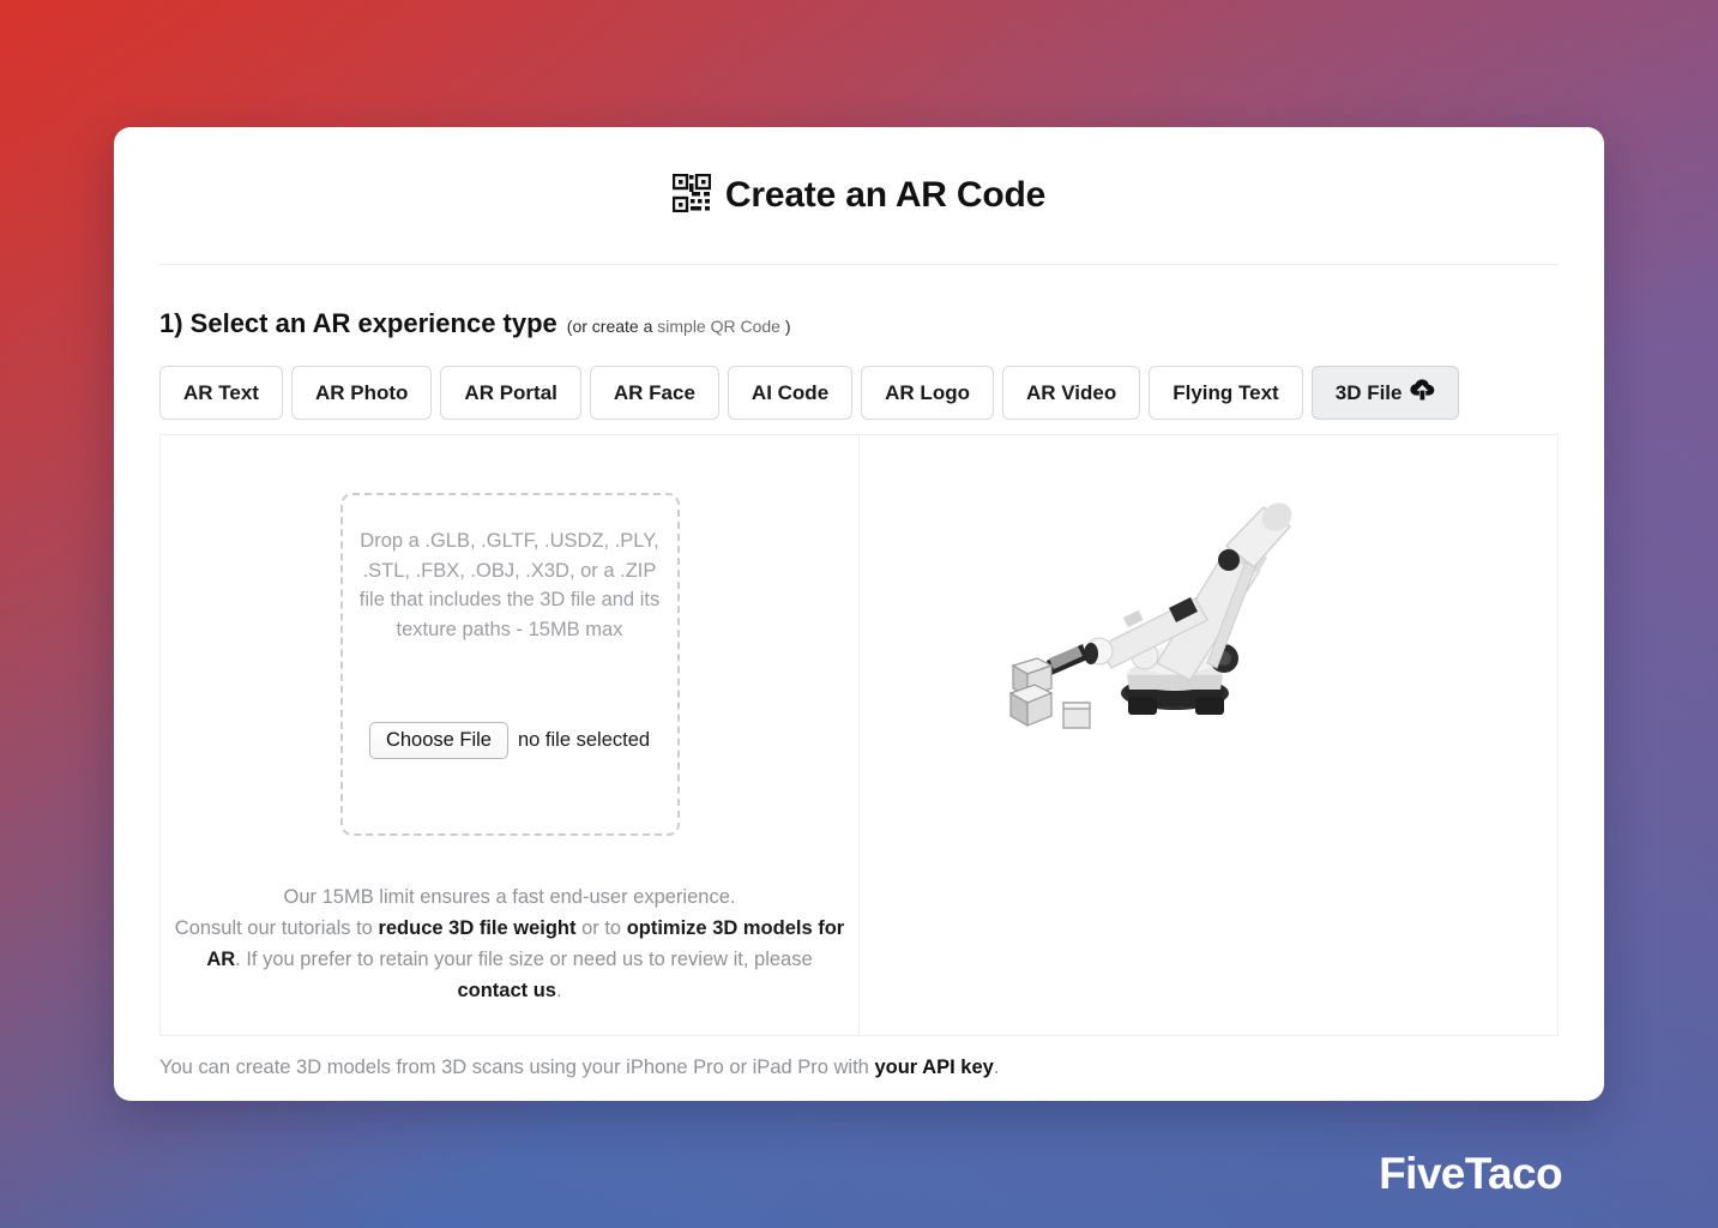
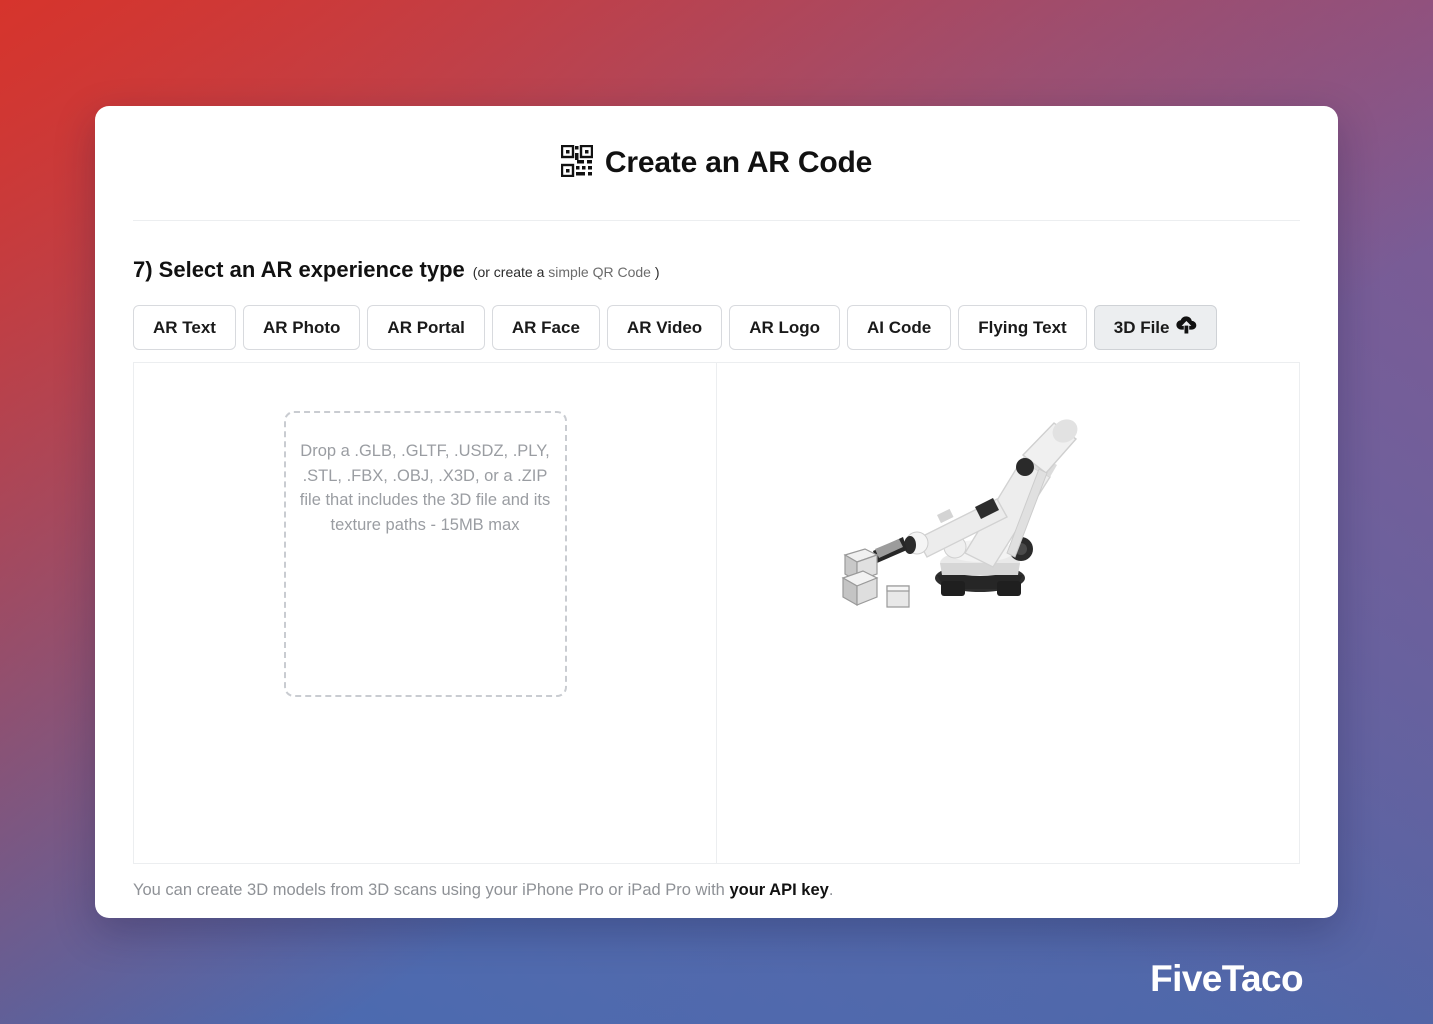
  Create an AR Code
- 1) Select an AR experience type
+ 7) Select an AR experience type
  (or create a simple QR Code )
  AR Text
  AR Photo
  AR Portal
  AR Face
- AI Code
+ AR Video
  AR Logo
- AR Video
+ AI Code
  Flying Text
  3D File
  Drop a .GLB, .GLTF, .USDZ, .PLY, .STL, .FBX, .OBJ, .X3D, or a .ZIP file that includes the 3D file and its texture paths - 15MB max
- Choose File
- no file selected
- Our 15MB limit ensures a fast end-user experience.
- Consult our tutorials to reduce 3D file weight or to optimize 3D models for AR. If you prefer to retain your file size or need us to review it, please contact us.
  You can create 3D models from 3D scans using your iPhone Pro or iPad Pro with your API key.
  FiveTaco
